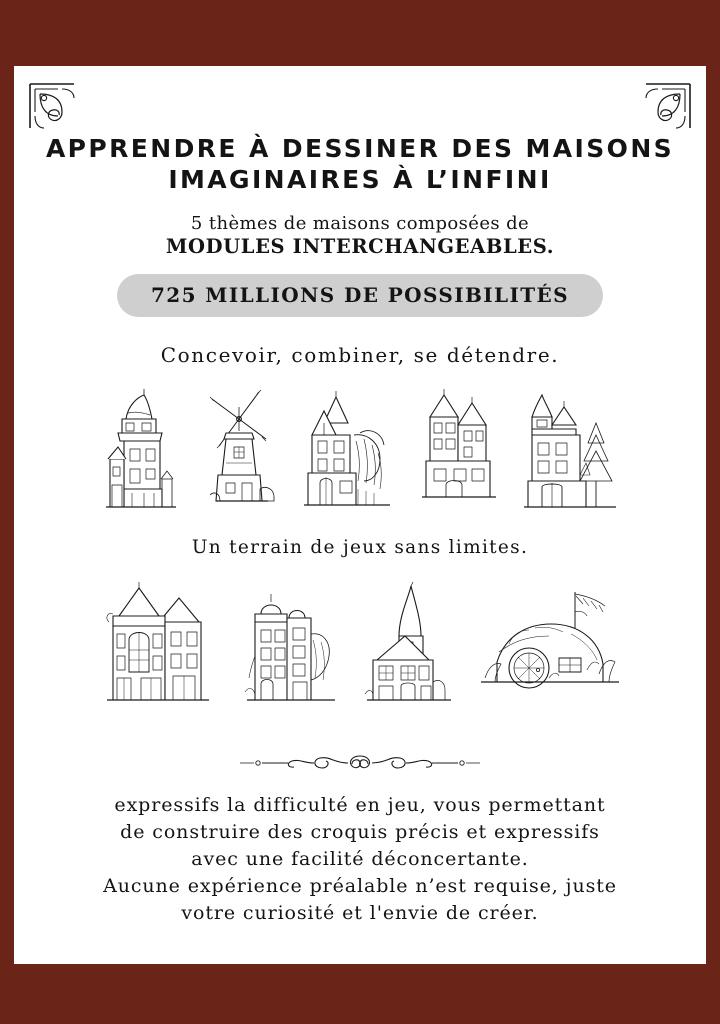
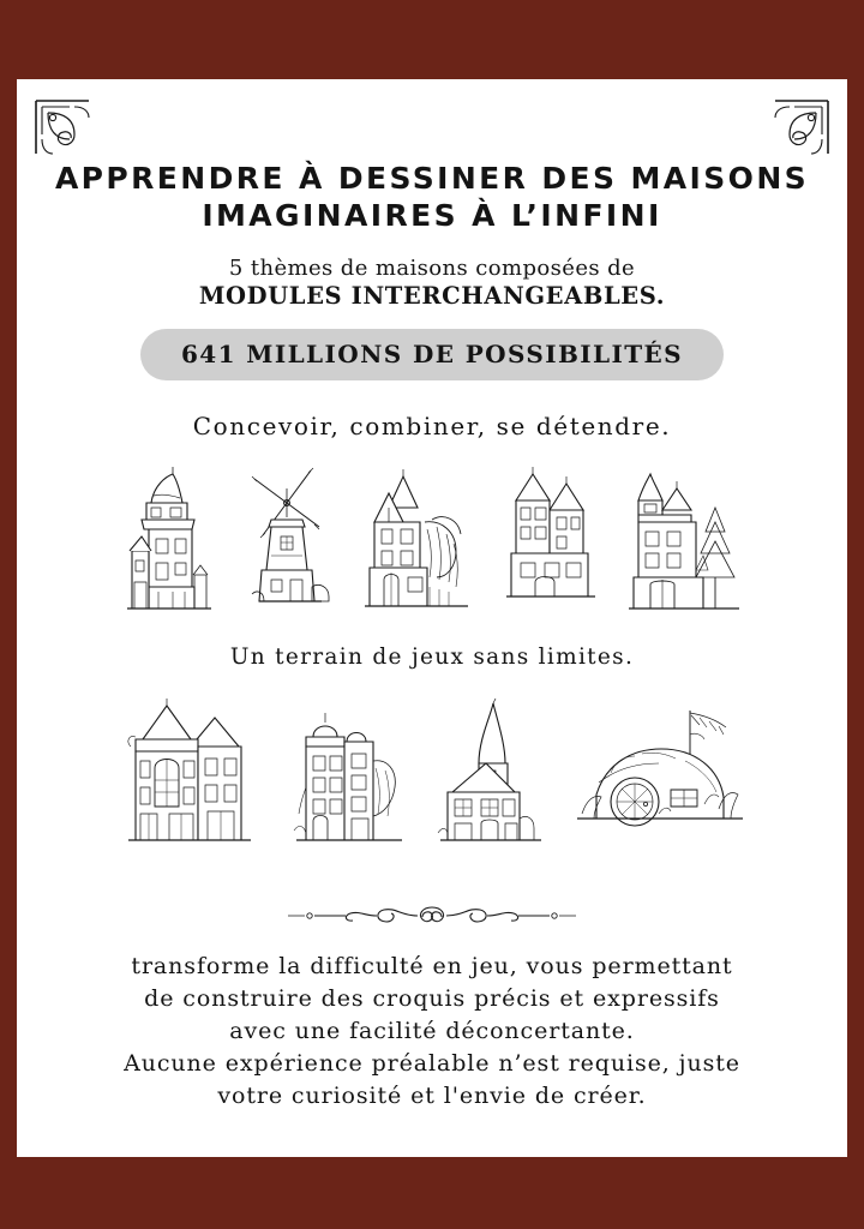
  APPRENDRE À DESSINER DES MAISONS
  IMAGINAIRES À L’INFINI
  5 thèmes de maisons composées de
  MODULES INTERCHANGEABLES.
- 725 MILLIONS DE POSSIBILITÉS
+ 641 MILLIONS DE POSSIBILITÉS
  Concevoir, combiner, se détendre.
  Un terrain de jeux sans limites.
- expressifs la difficulté en jeu, vous permettant
+ transforme la difficulté en jeu, vous permettant
  de construire des croquis précis et expressifs
  avec une facilité déconcertante.
  Aucune expérience préalable n’est requise, juste
  votre curiosité et l'envie de créer.
